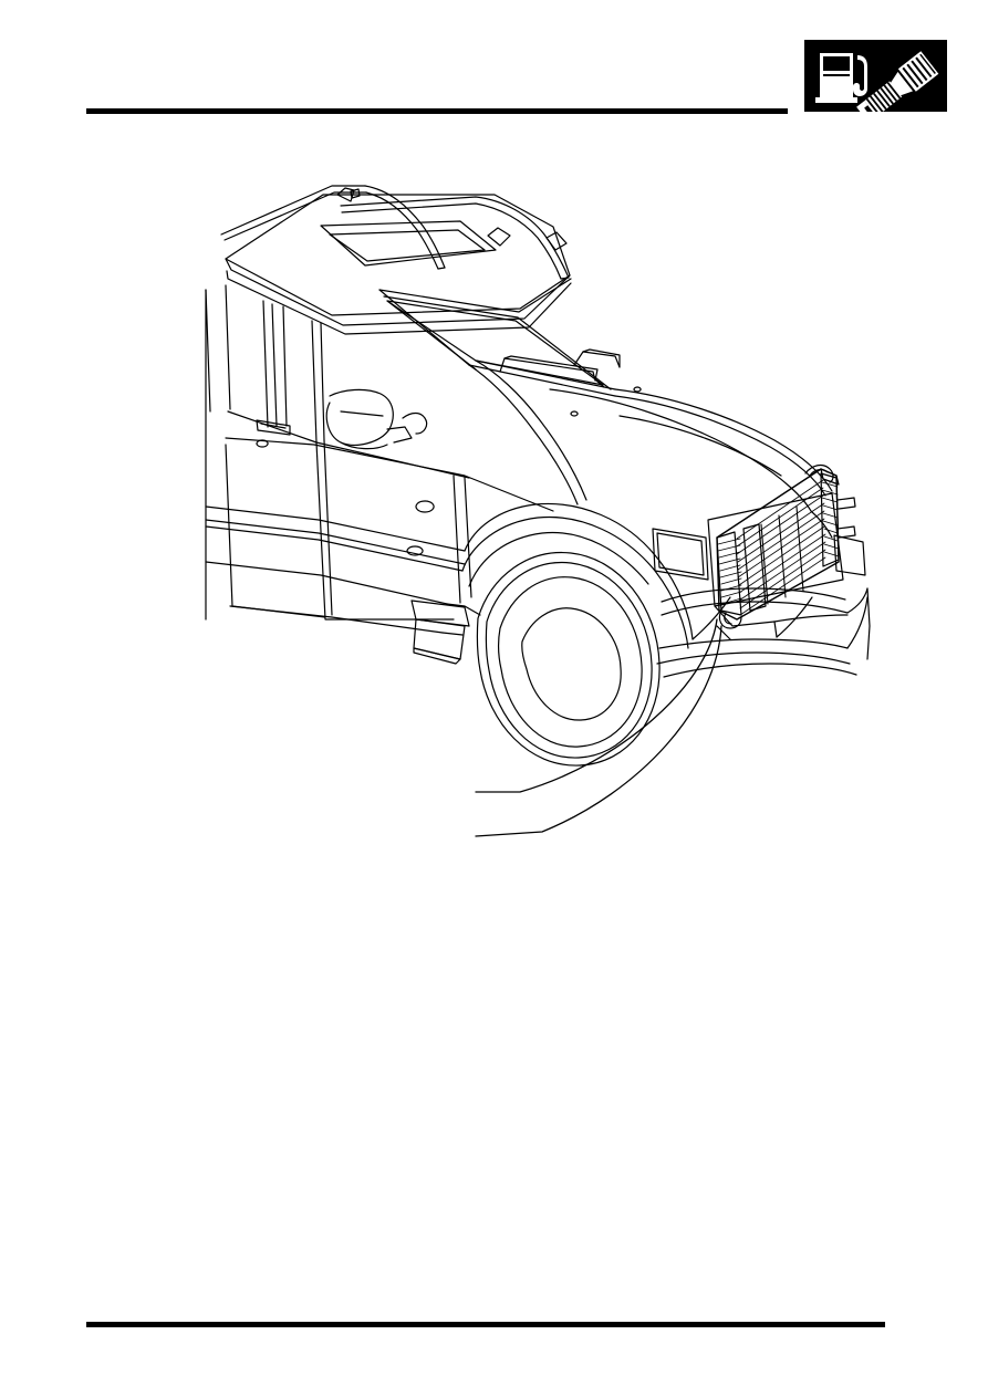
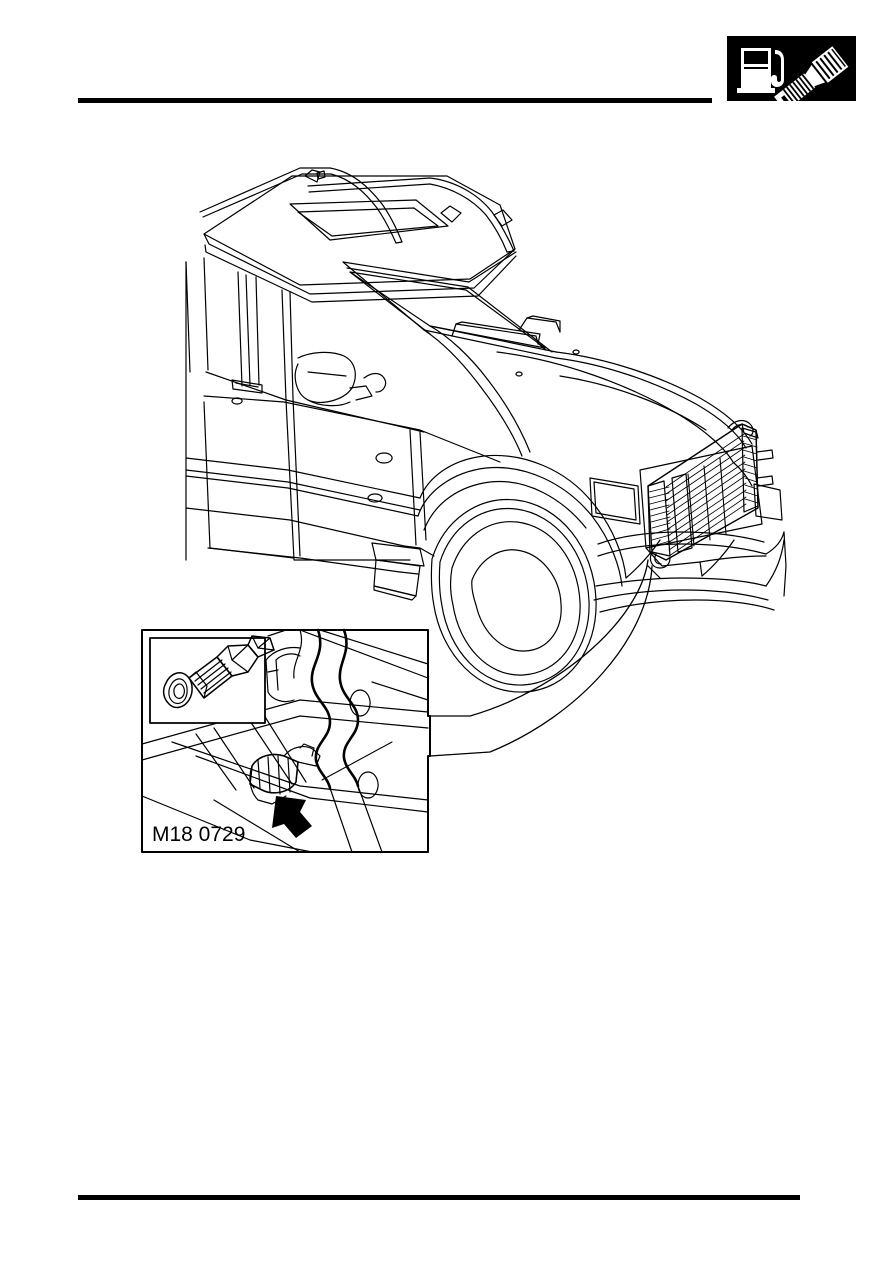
+ M18 0729
